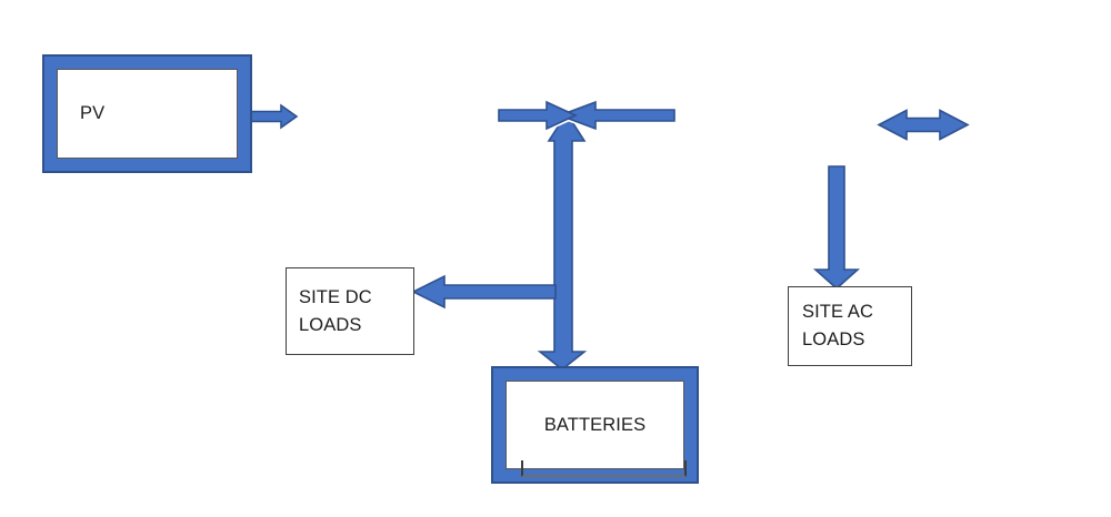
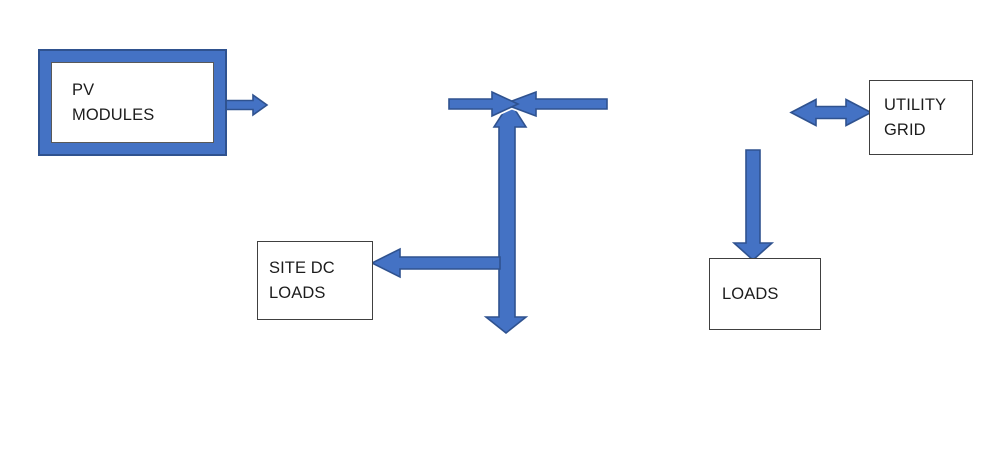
  PV
+ MODULES
+ UTILITY
+ GRID
  SITE DC
  LOADS
- SITE AC
  LOADS
- BATTERIES
